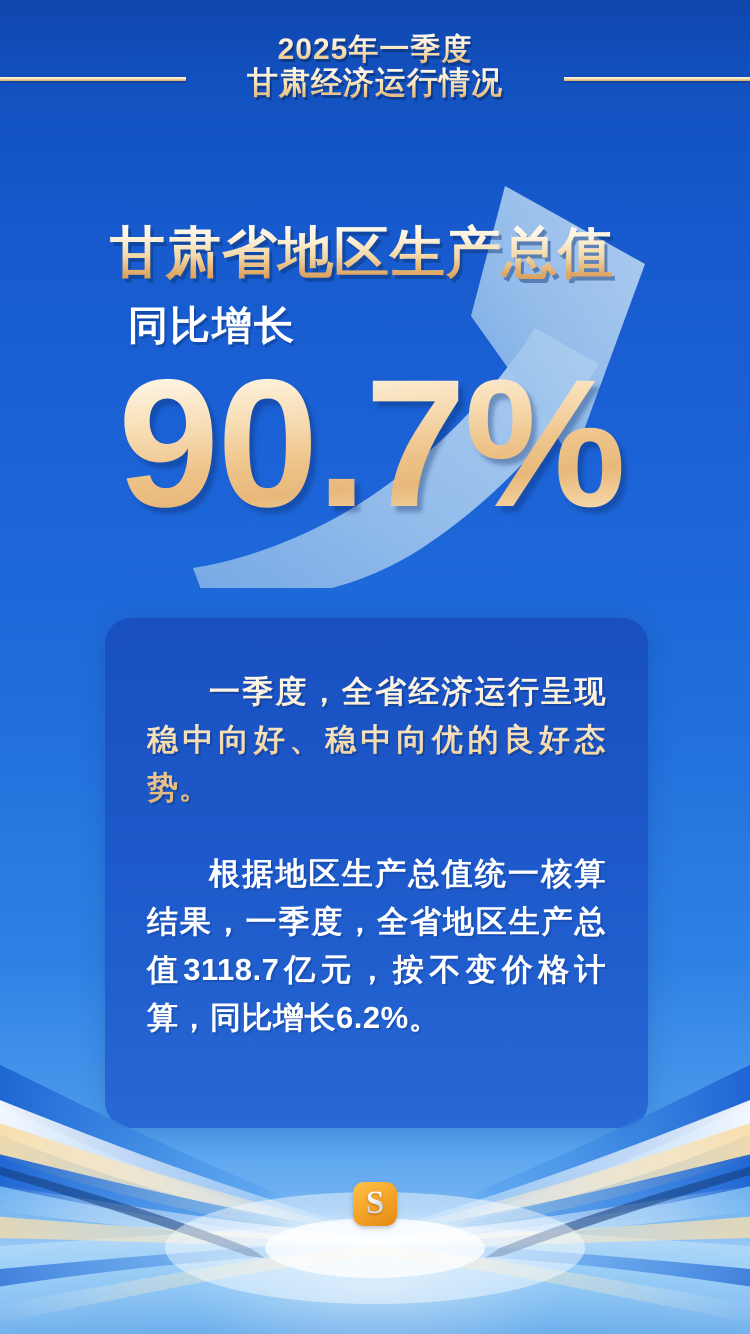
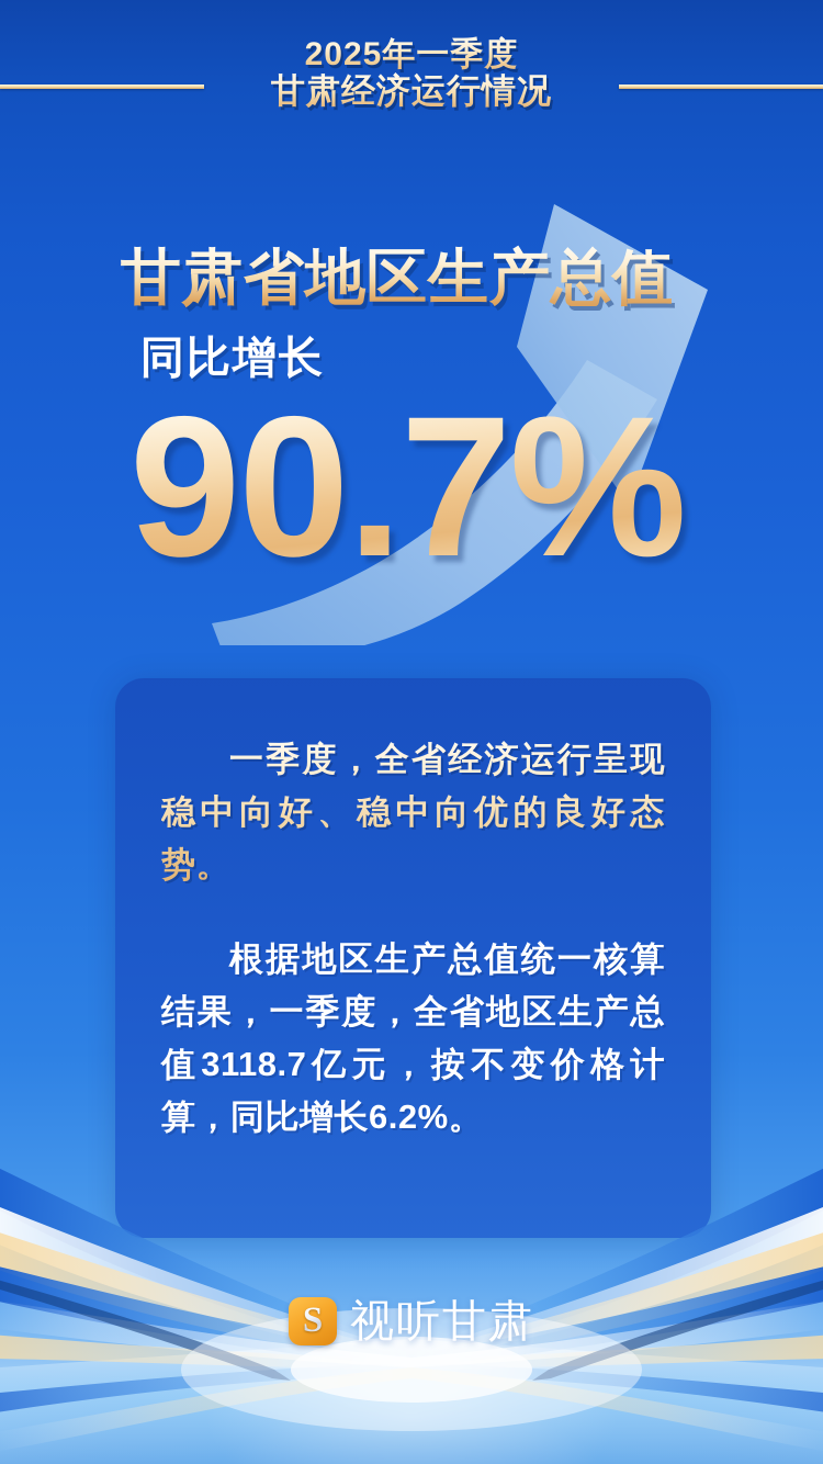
  2025年一季度
  甘肃经济运行情况
  甘肃省地区生产总值
  同比增长
  90.7%
  一季度，全省经济运行呈现稳中向好、稳中向优的良好态势。
  根据地区生产总值统一核算结果，一季度，全省地区生产总值3118.7亿元，按不变价格计算，同比增长6.2%。
  S
+ 视听甘肃
